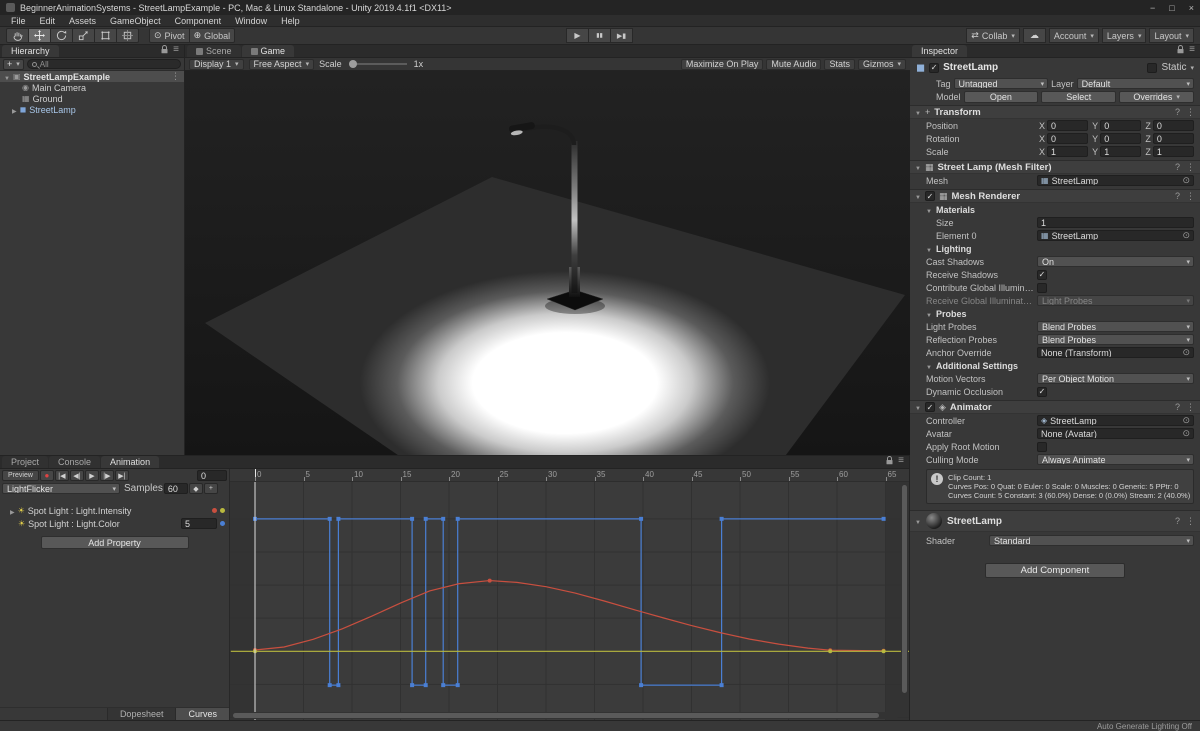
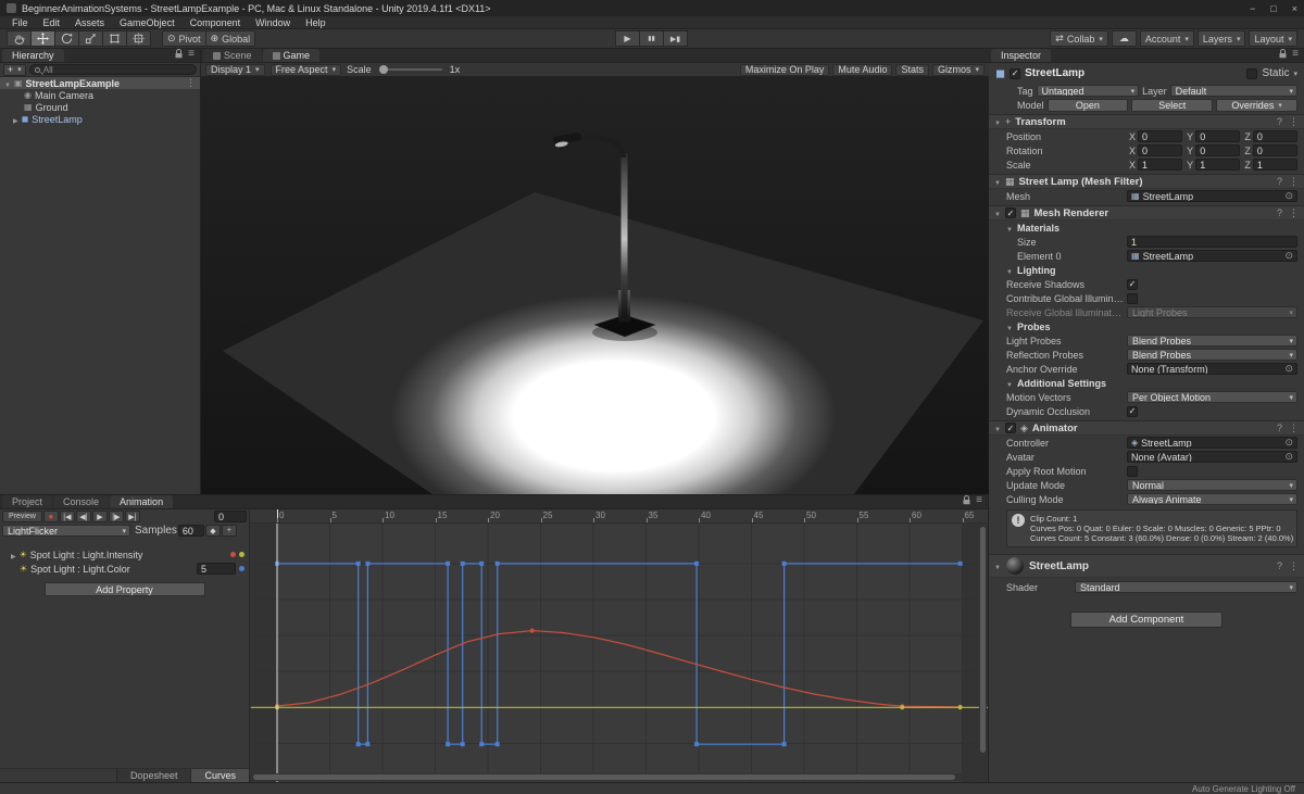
  BeginnerAnimationSystems - StreetLampExample - PC, Mac & Linux Standalone - Unity 2019.4.1f1 <DX11>
  −
  □
  ×
  File
  Edit
  Assets
  GameObject
  Component
  Window
  Help
  ⊙
  Pivot
  ⊕
  Global
  ▶
  ⇄
  Collab
  ☁
  Account
  Layers
  Layout
  Hierarchy
  ≡
  +
  All
  ▣
  StreetLampExample
  ⋮
  ◉
  Main Camera
  ▦
  Ground
  ◼
  StreetLamp
  Scene
  Game
  Display 1
  Free Aspect
  Scale
  1x
  Maximize On Play
  Mute Audio
  Stats
  Gizmos
  Project
  Console
  Animation
  ≡
  ●
  0
  LightFlicker
  Samples
  60
  ☀
  Spot Light : Light.Intensity
  ☀
  Spot Light : Light.Color
  5
  Add Property
  Dopesheet
  Curves
  0
  5
  10
  15
  20
  25
  30
  35
  40
  45
  50
  55
  60
  65
  Inspector
  ≡
  ◼
  StreetLamp
  Static
  Tag
  Untagged
  Layer
  Default
  Model
  Open
  Select
  Overrides
  +
  Transform
  ?
  ⋮
  Position
  X
  0
  Y
  0
  Z
  0
  Rotation
  X
  0
  Y
  0
  Z
  0
  Scale
  X
  1
  Y
  1
  Z
  1
  ▦
  Street Lamp (Mesh Filter)
  ?
  ⋮
  Mesh
  ▦
  StreetLamp
  ⊙
  ▦
  Mesh Renderer
  ?
  ⋮
  Materials
  Size
  1
  Element 0
  ▦
  StreetLamp
  ⊙
  Lighting
- Cast Shadows
- On
  Receive Shadows
  Contribute Global Illuminati
  Receive Global Illumination
  Light Probes
  Probes
  Light Probes
  Blend Probes
  Reflection Probes
  Blend Probes
  Anchor Override
  None (Transform)
  ⊙
  Additional Settings
  Motion Vectors
  Per Object Motion
  Dynamic Occlusion
  ◈
  Animator
  ?
  ⋮
  Controller
  ◈
  StreetLamp
  ⊙
  Avatar
  None (Avatar)
  ⊙
  Apply Root Motion
+ Update Mode
+ Normal
  Culling Mode
  Always Animate
  !
  Clip Count: 1
  Curves Pos: 0 Quat: 0 Euler: 0 Scale: 0 Muscles: 0 Generic: 5 PPtr: 0
  Curves Count: 5 Constant: 3 (60.0%) Dense: 0 (0.0%) Stream: 2 (40.0%)
  StreetLamp
  ?
  ⋮
  Shader
  Standard
  Add Component
  Auto Generate Lighting Off
